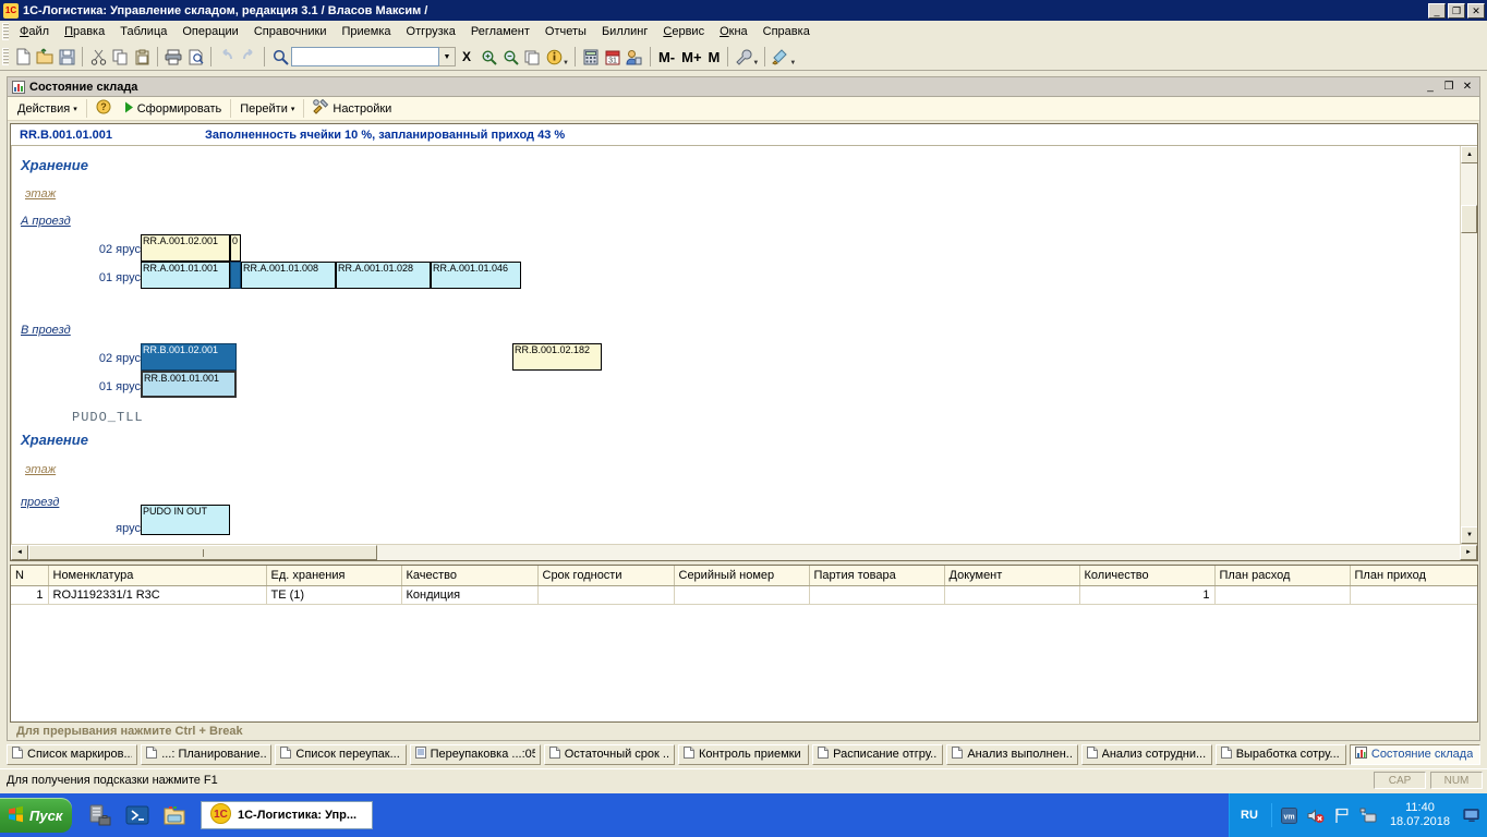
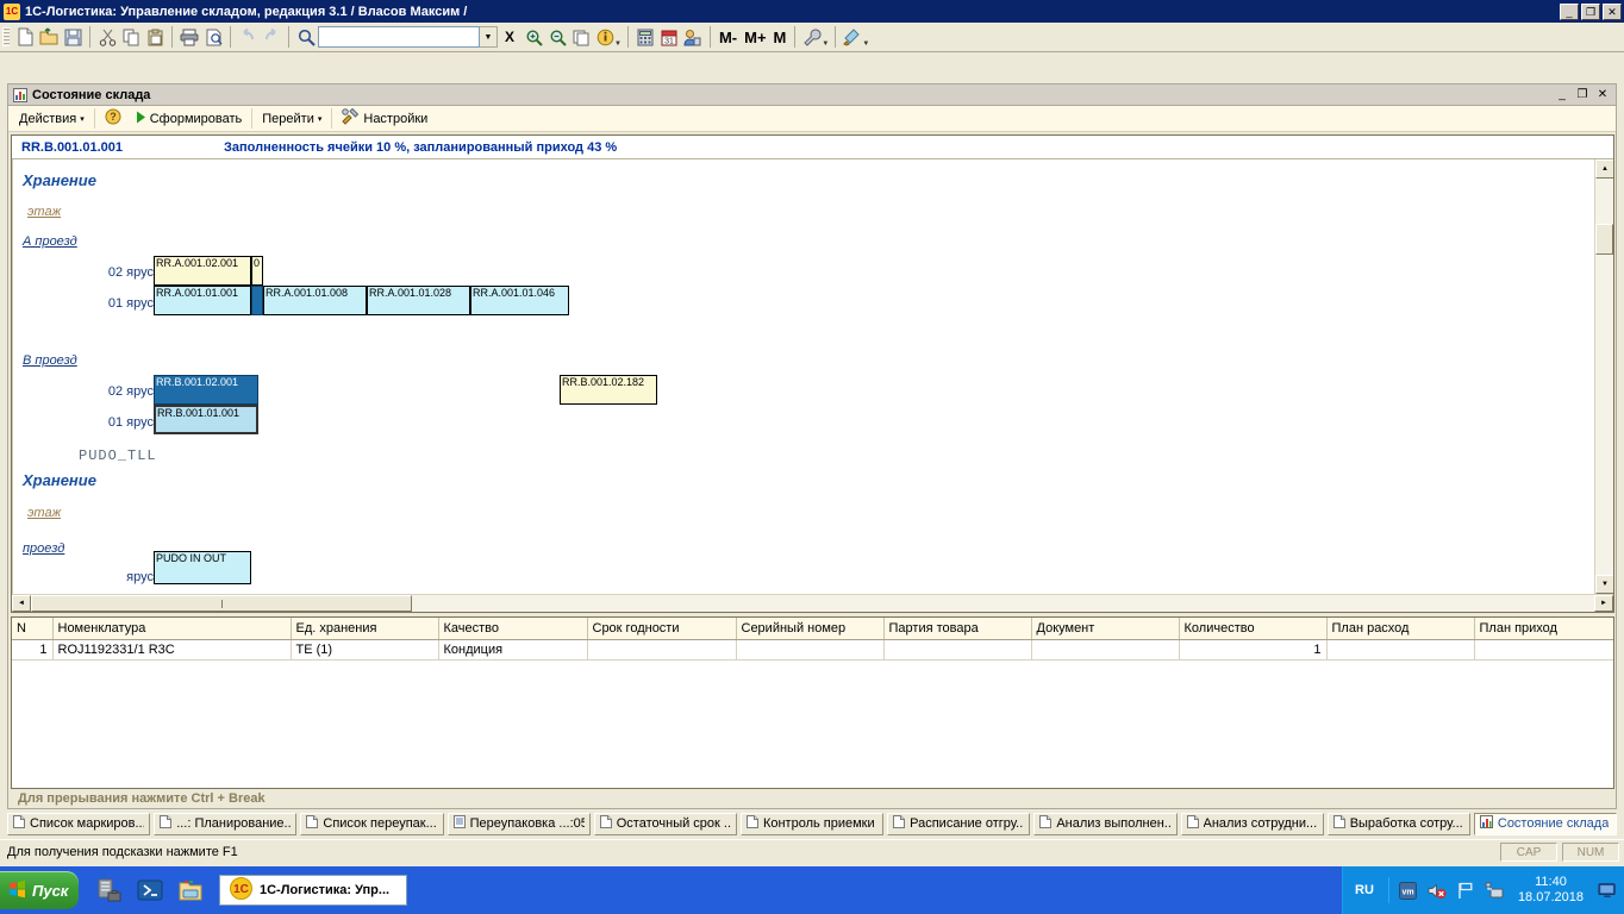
  1C
  1С-Логистика: Управление складом, редакция 3.1 / Власов Максим /
  _
  ❐
  ✕
- Файл
- Правка
- Таблица
- Операции
- Справочники
- Приемка
- Отгрузка
- Регламент
- Отчеты
- Биллинг
- Сервис
- Окна
- Справка
  X
  M-
  M+
  M
  Состояние склада
  _
  ❐
  ✕
  Действия
  ?
  Сформировать
  Перейти
  Настройки
  RR.B.001.01.001
  Заполненность ячейки 10 %, запланированный приход 43 %
  Хранение
  этаж
  А проезд
  02 ярус
  01 ярус
  RR.A.001.02.001
  0
  RR.A.001.01.001
  RR.A.001.01.008
  RR.A.001.01.028
  RR.A.001.01.046
  В проезд
  02 ярус
  01 ярус
  RR.B.001.02.001
  RR.B.001.01.001
  RR.B.001.02.182
  PUDO_TLL
  Хранение
  этаж
  проезд
  ярус
  PUDO IN OUT
  N	Номенклатура	Ед. хранения	Качество	Срок годности	Серийный номер	Партия товара	Документ	Количество	План расход	План приход
  1	ROJ1192331/1 R3C	TE (1)	Кондиция					1
  Для прерывания нажмите Ctrl + Break
  Список маркиров...
  ...: Планирование..
  Список переупак...
  Переупаковка ...:0
  Остаточный срок ..
  Контроль приемки
  Расписание отгру..
  Анализ выполнен..
  Анализ сотрудни...
  Выработка сотру...
  Состояние склада
  Для получения подсказки нажмите F1
  CAP
  NUM
  Пуск
  1C
  1С-Логистика: Упр...
  RU
  11:40
  18.07.2018
